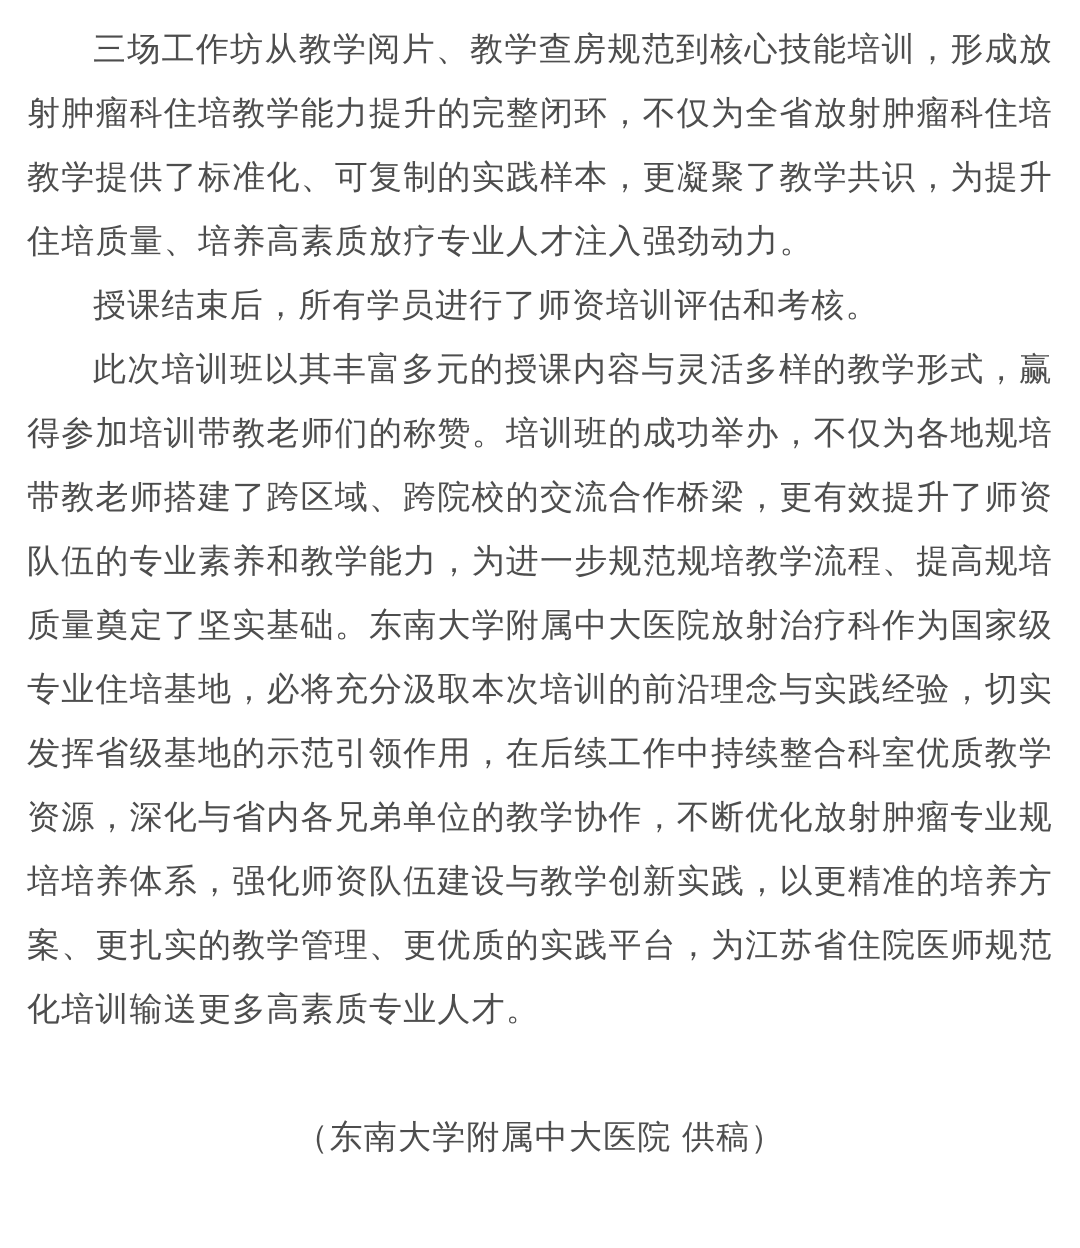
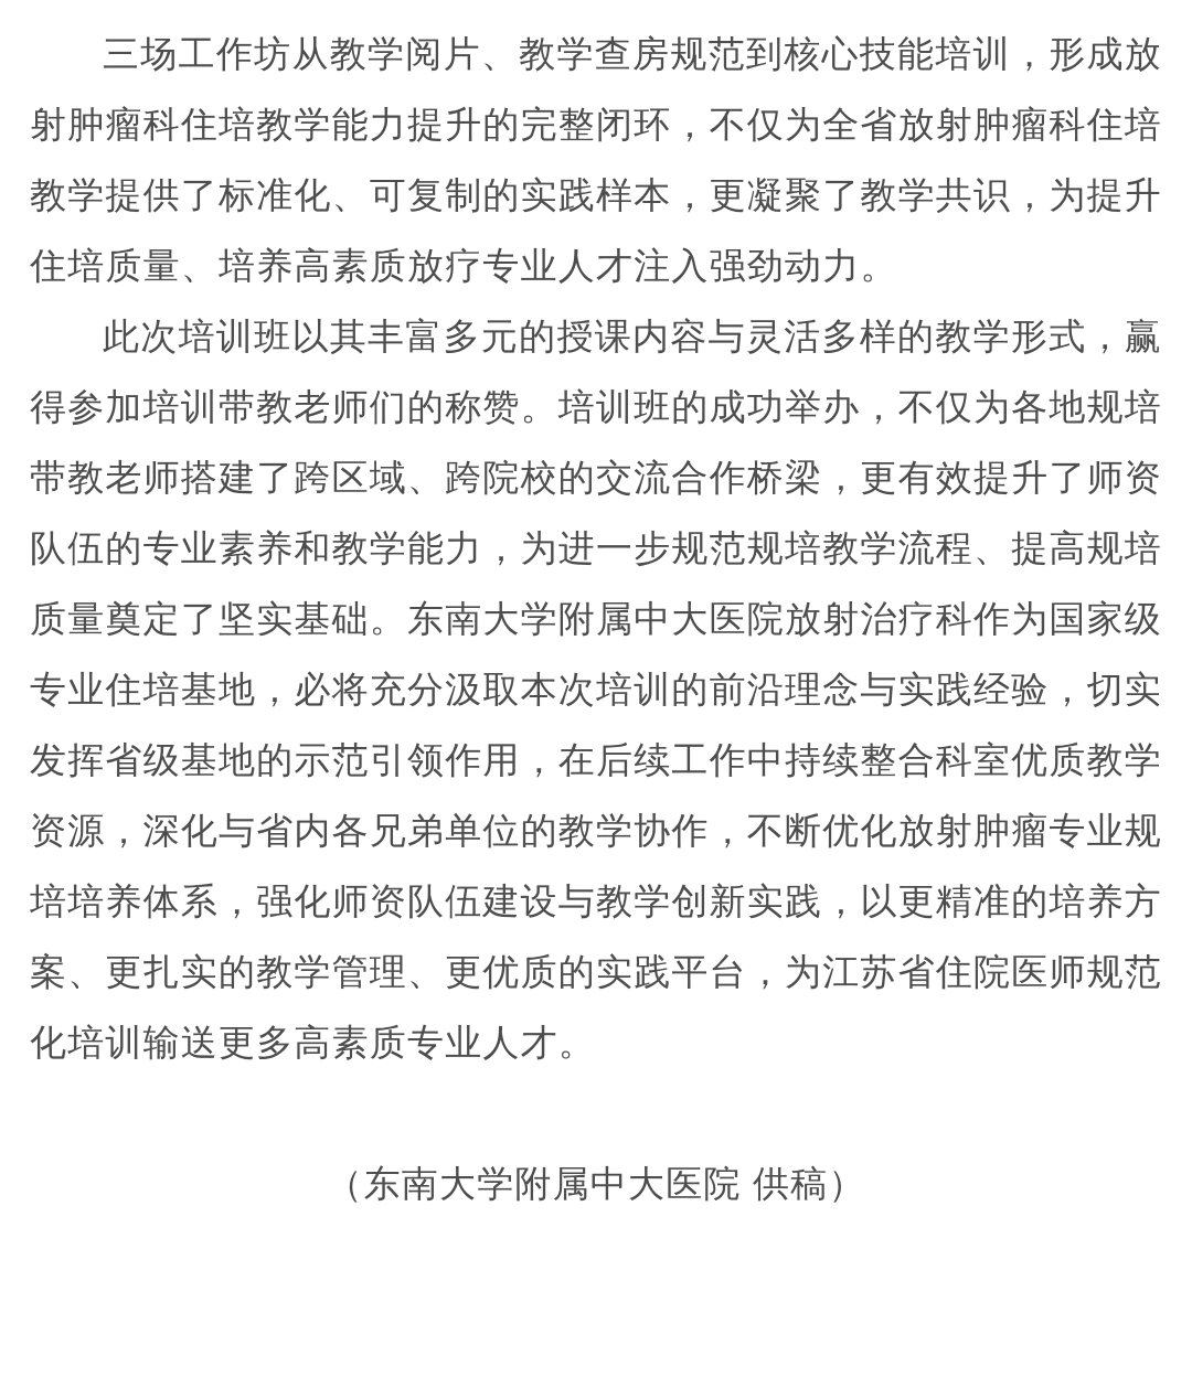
  三场工作坊从教学阅片、教学查房规范到核心技能培训，形成放射肿瘤科住培教学能力提升的完整闭环，不仅为全省放射肿瘤科住培教学提供了标准化、可复制的实践样本，更凝聚了教学共识，为提升住培质量、培养高素质放疗专业人才注入强劲动力。
- 授课结束后，所有学员进行了师资培训评估和考核。
  此次培训班以其丰富多元的授课内容与灵活多样的教学形式，赢得参加培训带教老师们的称赞。培训班的成功举办，不仅为各地规培带教老师搭建了跨区域、跨院校的交流合作桥梁，更有效提升了师资队伍的专业素养和教学能力，为进一步规范规培教学流程、提高规培质量奠定了坚实基础。东南大学附属中大医院放射治疗科作为国家级专业住培基地，必将充分汲取本次培训的前沿理念与实践经验，切实发挥省级基地的示范引领作用，在后续工作中持续整合科室优质教学资源，深化与省内各兄弟单位的教学协作，不断优化放射肿瘤专业规培培养体系，强化师资队伍建设与教学创新实践，以更精准的培养方案、更扎实的教学管理、更优质的实践平台，为江苏省住院医师规范化培训输送更多高素质专业人才。
  （东南大学附属中大医院 供稿）
